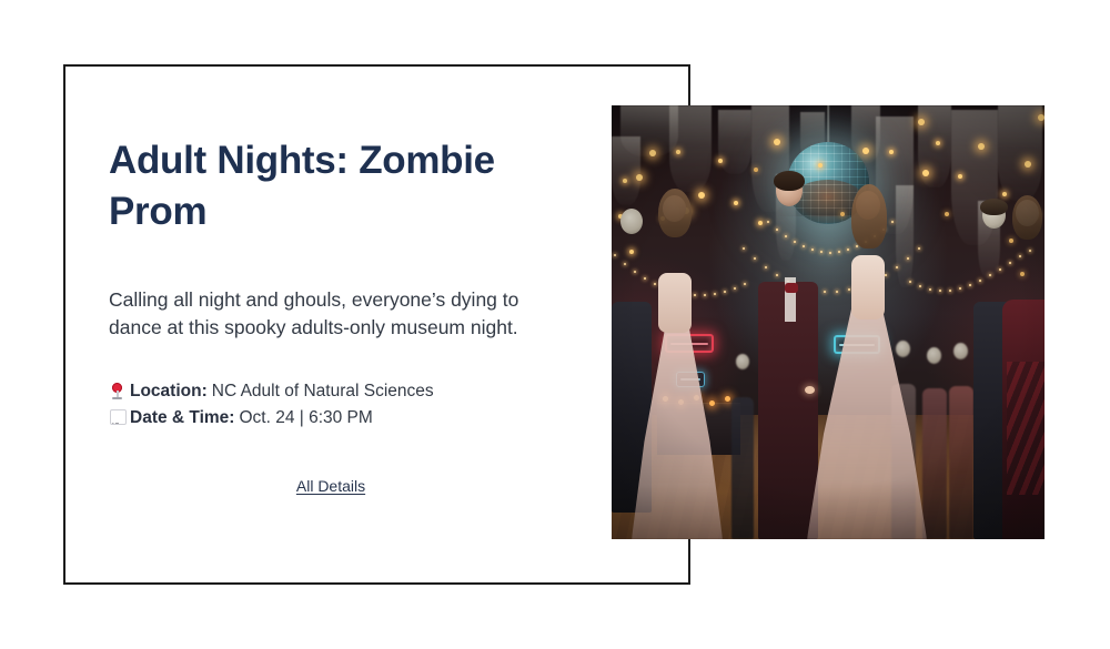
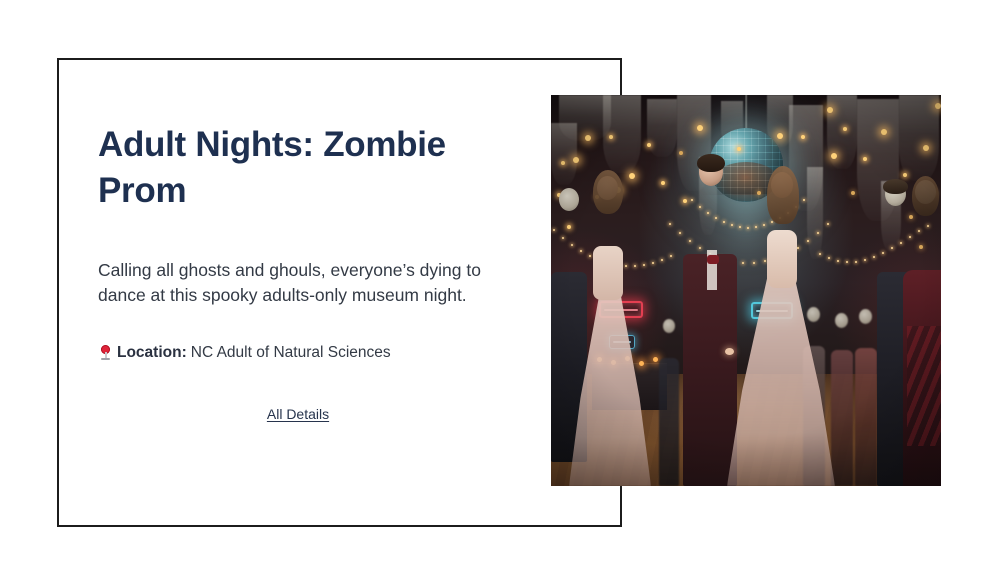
  Adult Nights: Zombie Prom
- Calling all night and ghouls, everyone’s dying to dance at this spooky adults-only museum night.
+ Calling all ghosts and ghouls, everyone’s dying to dance at this spooky adults-only museum night.
  Location:
  NC Adult of Natural Sciences
- Date & Time:
- Oct. 24 | 6:30 PM
  All Details
